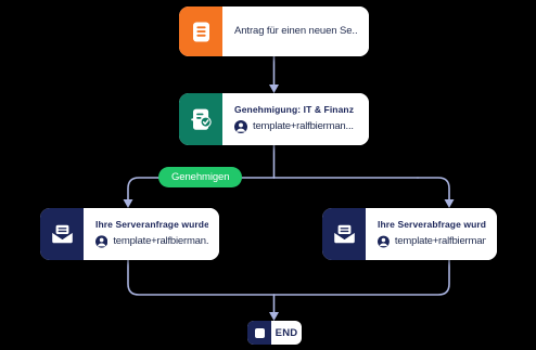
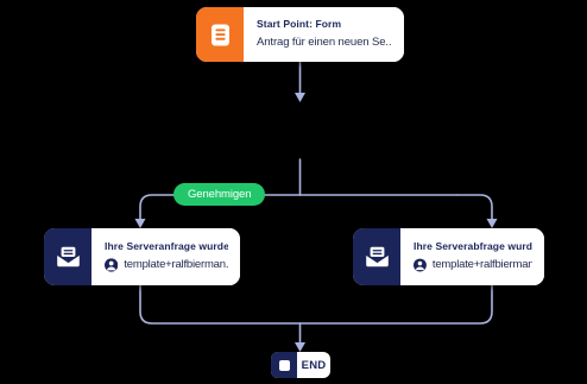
+ Start Point: Form
  Antrag für einen neuen Se..
- Genehmigung: IT & Finanz
- template+ralfbierman...
  Genehmigen
  Ihre Serveranfrage wurde
  template+ralfbierman.
  Ihre Serverabfrage wurd
  template+ralfbierman
  END
